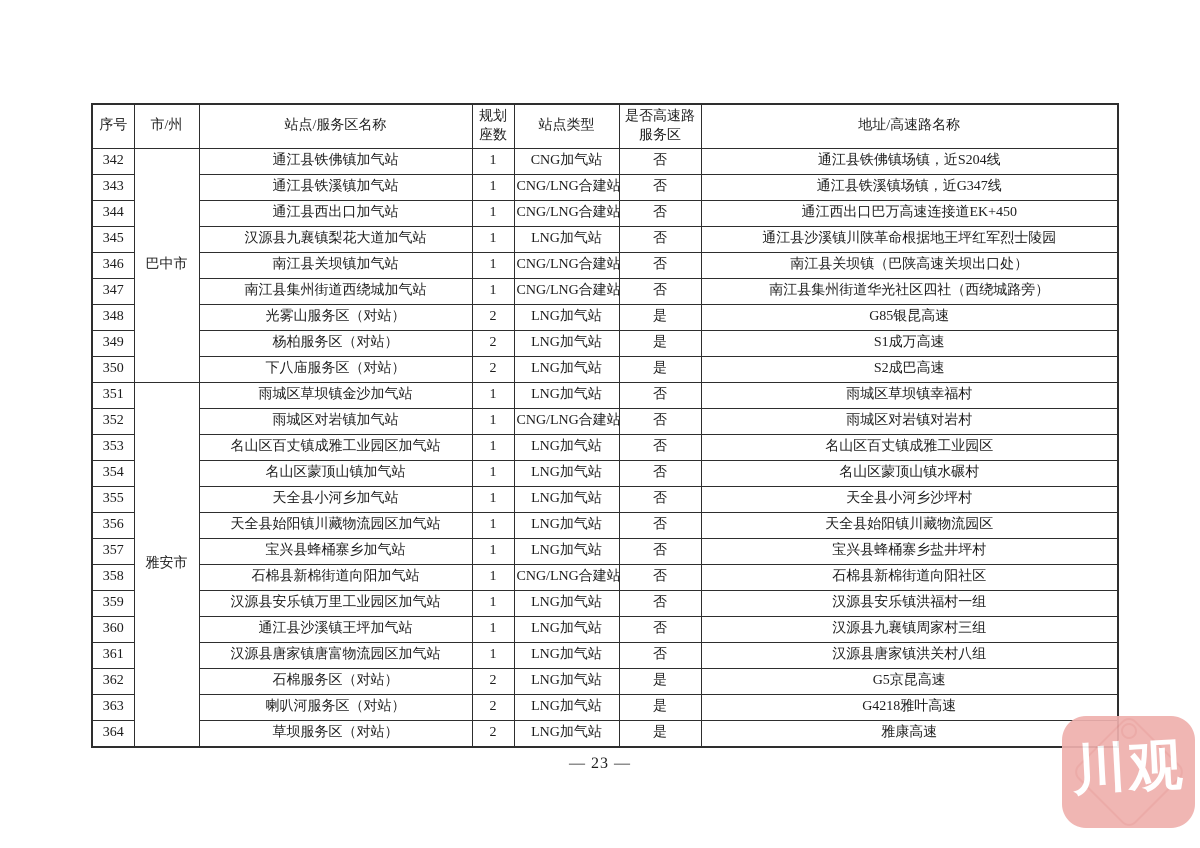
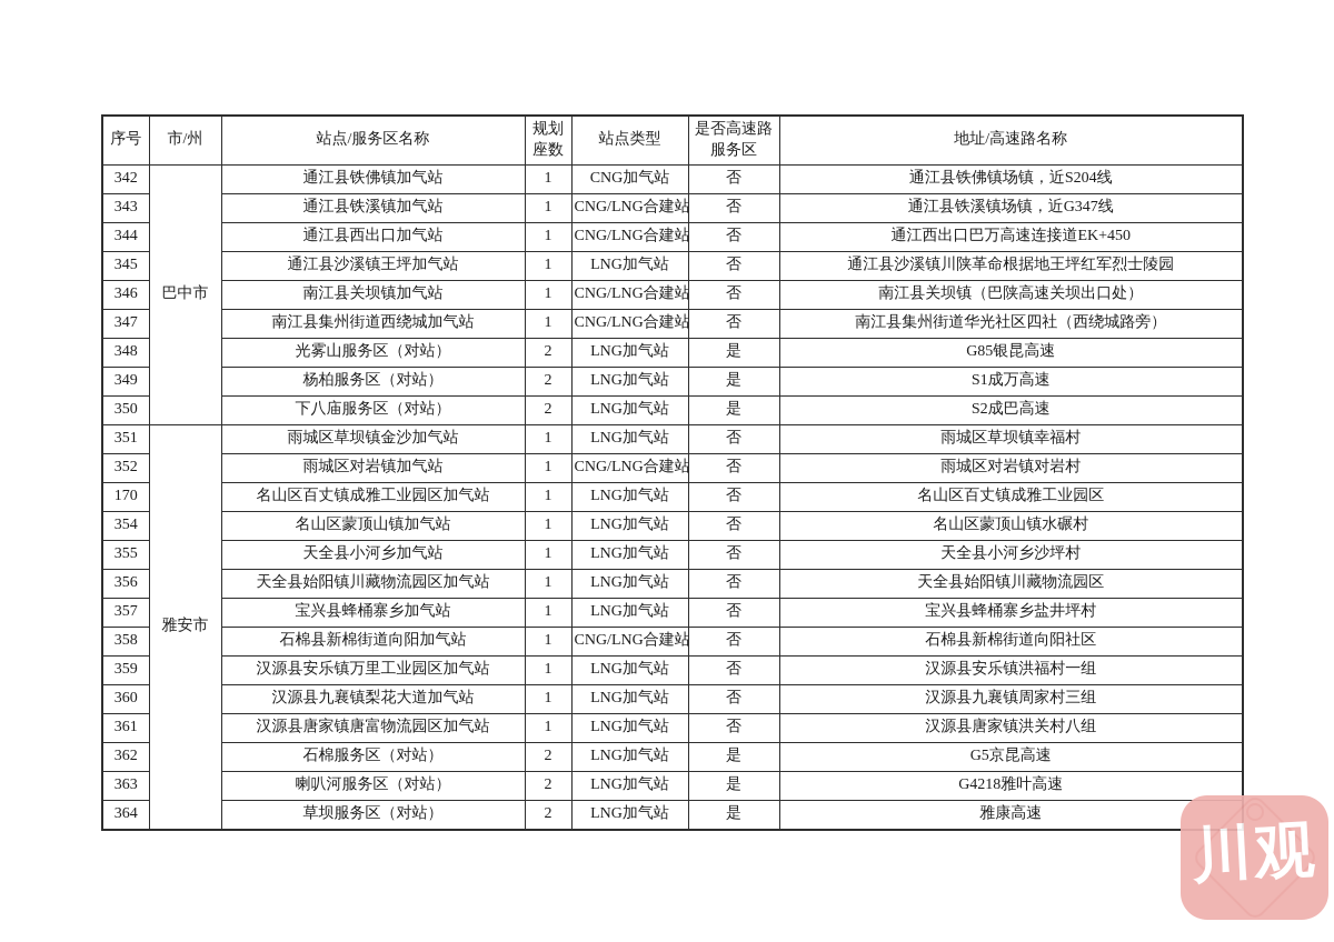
  序号	市/州	站点/服务区名称	规划座数	站点类型	是否高速路服务区	地址/高速路名称
  342	巴中市	通江县铁佛镇加气站	1	CNG加气站	否	通江县铁佛镇场镇，近S204线
  343	通江县铁溪镇加气站	1	CNG/LNG合建站	否	通江县铁溪镇场镇，近G347线
  344	通江县西出口加气站	1	CNG/LNG合建站	否	通江西出口巴万高速连接道EK+450
- 345	汉源县九襄镇梨花大道加气站	1	LNG加气站	否	通江县沙溪镇川陕革命根据地王坪红军烈士陵园
+ 345	通江县沙溪镇王坪加气站	1	LNG加气站	否	通江县沙溪镇川陕革命根据地王坪红军烈士陵园
  346	南江县关坝镇加气站	1	CNG/LNG合建站	否	南江县关坝镇（巴陕高速关坝出口处）
  347	南江县集州街道西绕城加气站	1	CNG/LNG合建站	否	南江县集州街道华光社区四社（西绕城路旁）
  348	光雾山服务区（对站）	2	LNG加气站	是	G85银昆高速
  349	杨柏服务区（对站）	2	LNG加气站	是	S1成万高速
  350	下八庙服务区（对站）	2	LNG加气站	是	S2成巴高速
  351	雅安市	雨城区草坝镇金沙加气站	1	LNG加气站	否	雨城区草坝镇幸福村
  352	雨城区对岩镇加气站	1	CNG/LNG合建站	否	雨城区对岩镇对岩村
- 353	名山区百丈镇成雅工业园区加气站	1	LNG加气站	否	名山区百丈镇成雅工业园区
+ 170	名山区百丈镇成雅工业园区加气站	1	LNG加气站	否	名山区百丈镇成雅工业园区
  354	名山区蒙顶山镇加气站	1	LNG加气站	否	名山区蒙顶山镇水碾村
  355	天全县小河乡加气站	1	LNG加气站	否	天全县小河乡沙坪村
  356	天全县始阳镇川藏物流园区加气站	1	LNG加气站	否	天全县始阳镇川藏物流园区
  357	宝兴县蜂桶寨乡加气站	1	LNG加气站	否	宝兴县蜂桶寨乡盐井坪村
  358	石棉县新棉街道向阳加气站	1	CNG/LNG合建站	否	石棉县新棉街道向阳社区
  359	汉源县安乐镇万里工业园区加气站	1	LNG加气站	否	汉源县安乐镇洪福村一组
- 360	通江县沙溪镇王坪加气站	1	LNG加气站	否	汉源县九襄镇周家村三组
+ 360	汉源县九襄镇梨花大道加气站	1	LNG加气站	否	汉源县九襄镇周家村三组
  361	汉源县唐家镇唐富物流园区加气站	1	LNG加气站	否	汉源县唐家镇洪关村八组
  362	石棉服务区（对站）	2	LNG加气站	是	G5京昆高速
  363	喇叭河服务区（对站）	2	LNG加气站	是	G4218雅叶高速
  364	草坝服务区（对站）	2	LNG加气站	是	雅康高速
- — 23 —
